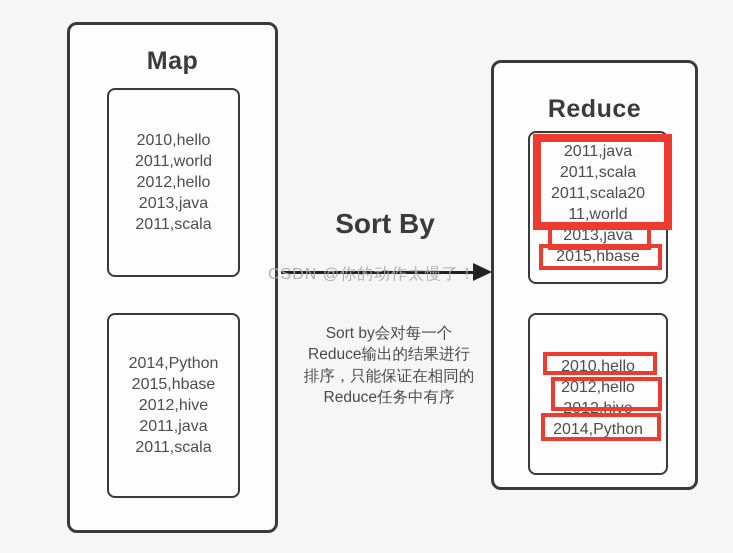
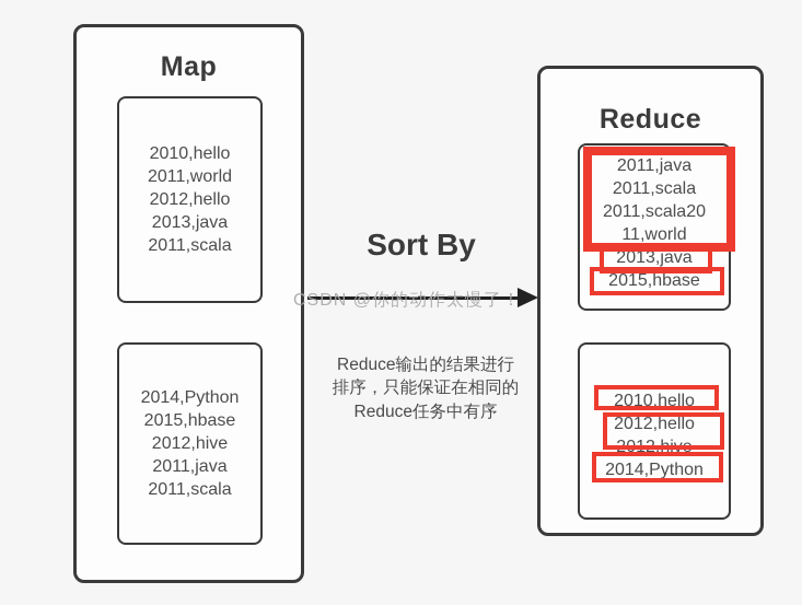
  Map
  2010,hello
  2011,world
  2012,hello
  2013,java
  2011,scala
  2014,Python
  2015,hbase
  2012,hive
  2011,java
  2011,scala
  Sort By
  CSDN @你的动作太慢了！
- Sort by会对每一个
  Reduce输出的结果进行
  排序，只能保证在相同的
  Reduce任务中有序
  Reduce
  2011,java
  2011,scala
  2011,scala20
  11,world
  2013,java
  2015,hbase
  2010,hello
  2012,hello
  2012,hive
  2014,Python
